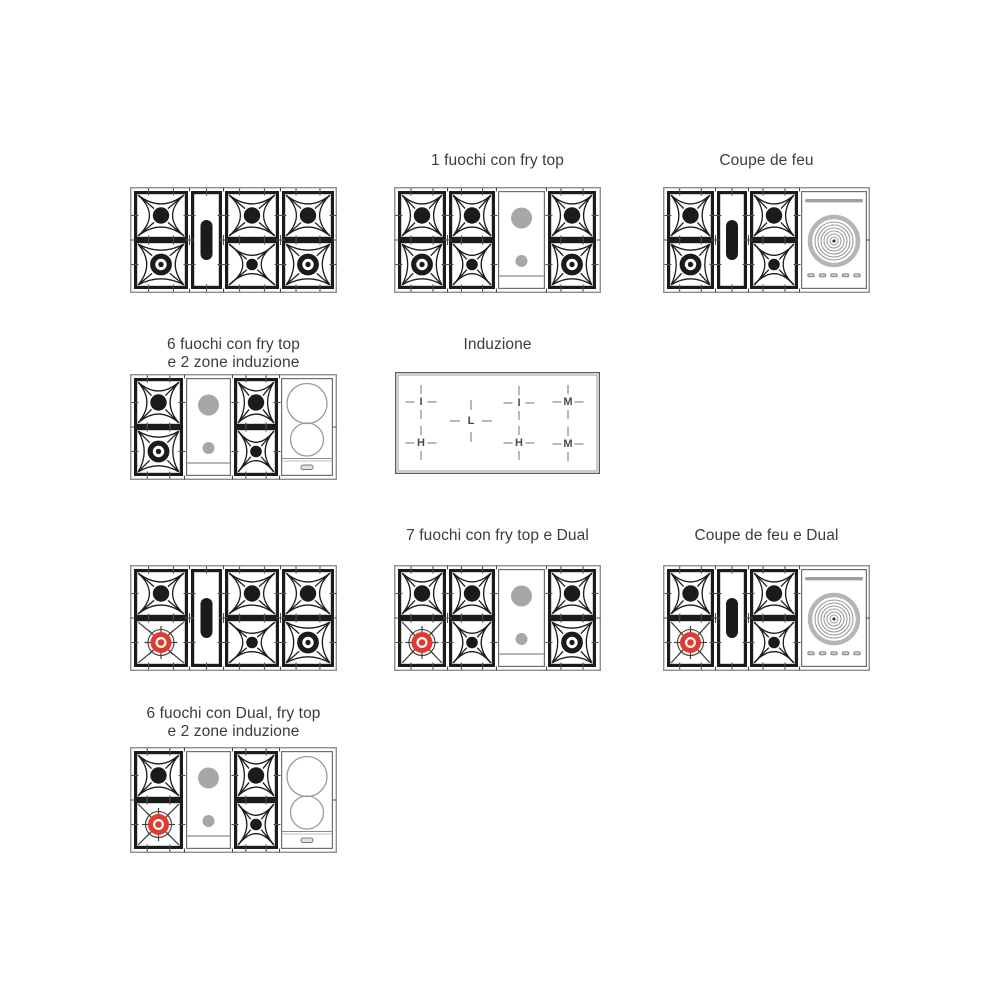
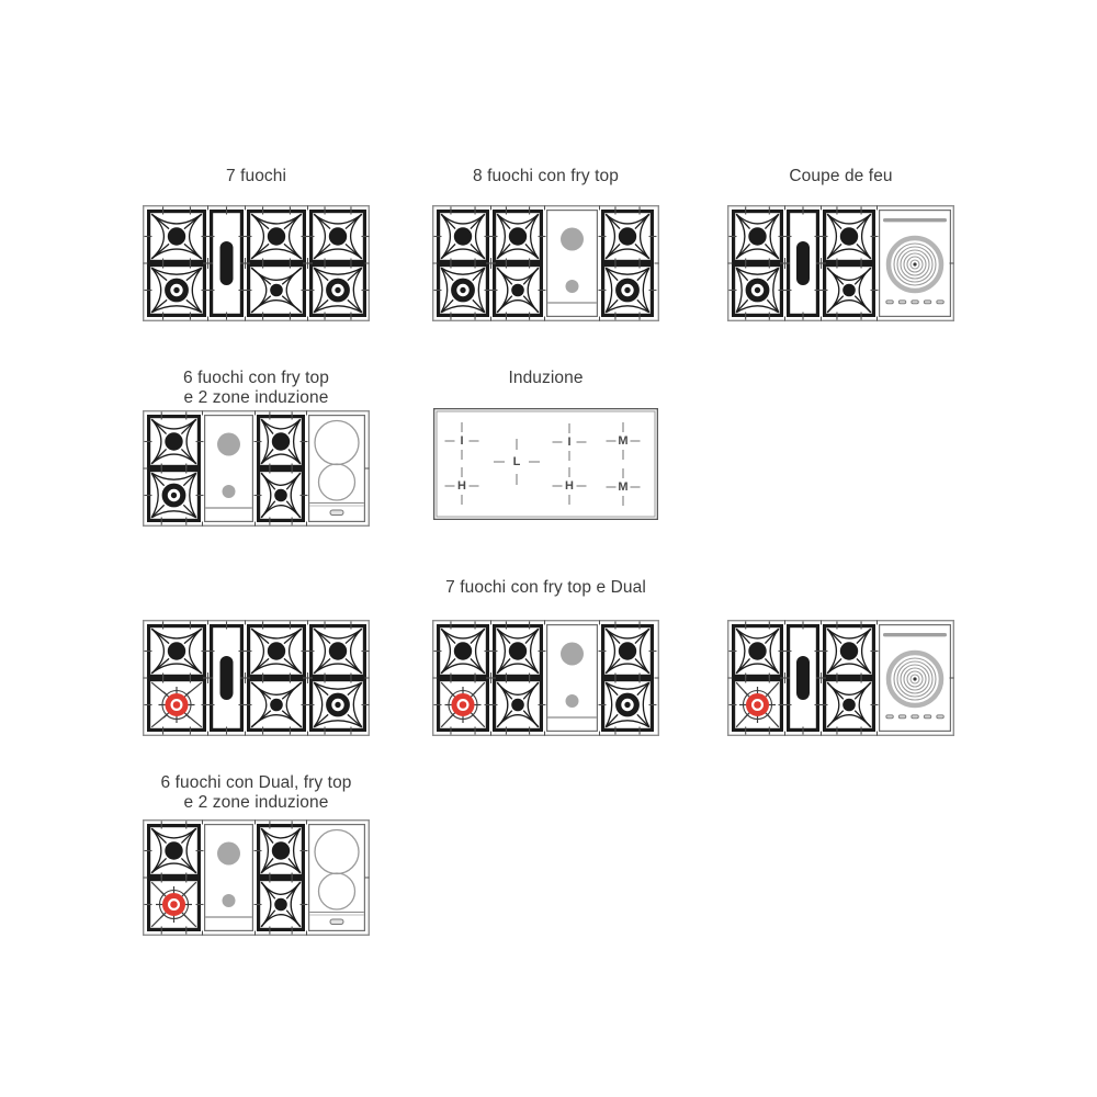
+ 7 fuochi
- 1 fuochi con fry top
+ 8 fuochi con fry top
  Coupe de feu
  6 fuochi con fry top
  e 2 zone induzione
  Induzione
  I
  L
  I
  M
  H
  H
  M
  7 fuochi con fry top e Dual
- Coupe de feu e Dual
  6 fuochi con Dual, fry top
  e 2 zone induzione
